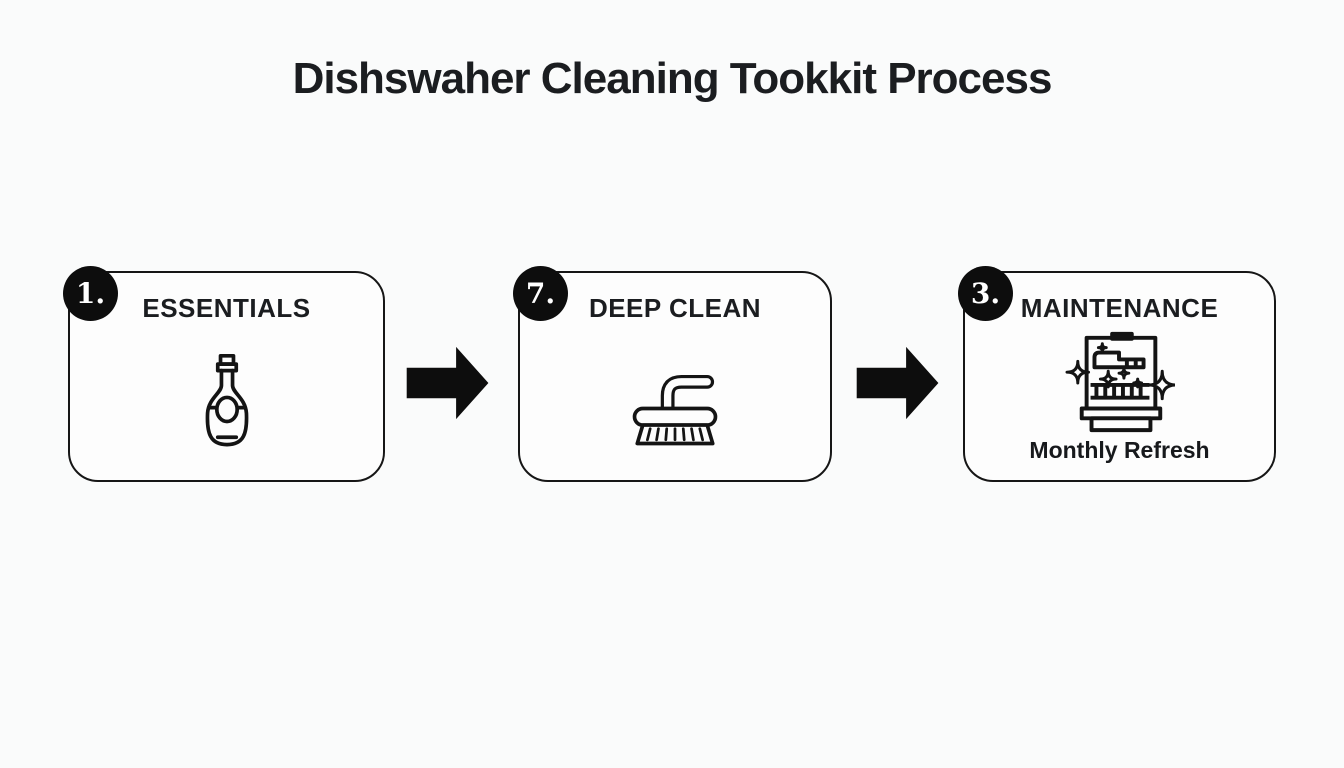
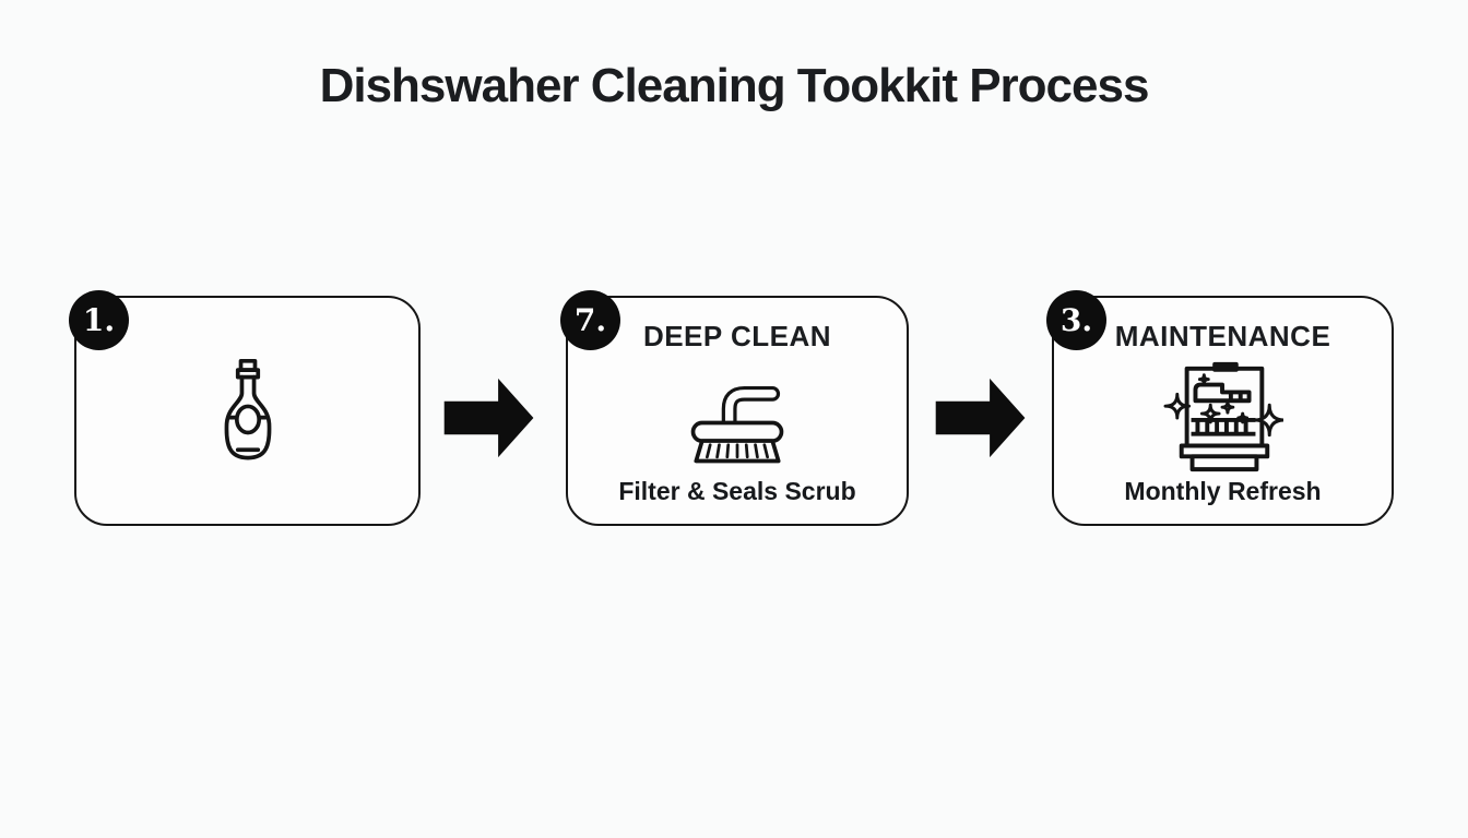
  Dishswaher Cleaning Tookkit Process
  1.
- ESSENTIALS
  7.
  DEEP CLEAN
+ Filter & Seals Scrub
  3.
  MAINTENANCE
  Monthly Refresh
